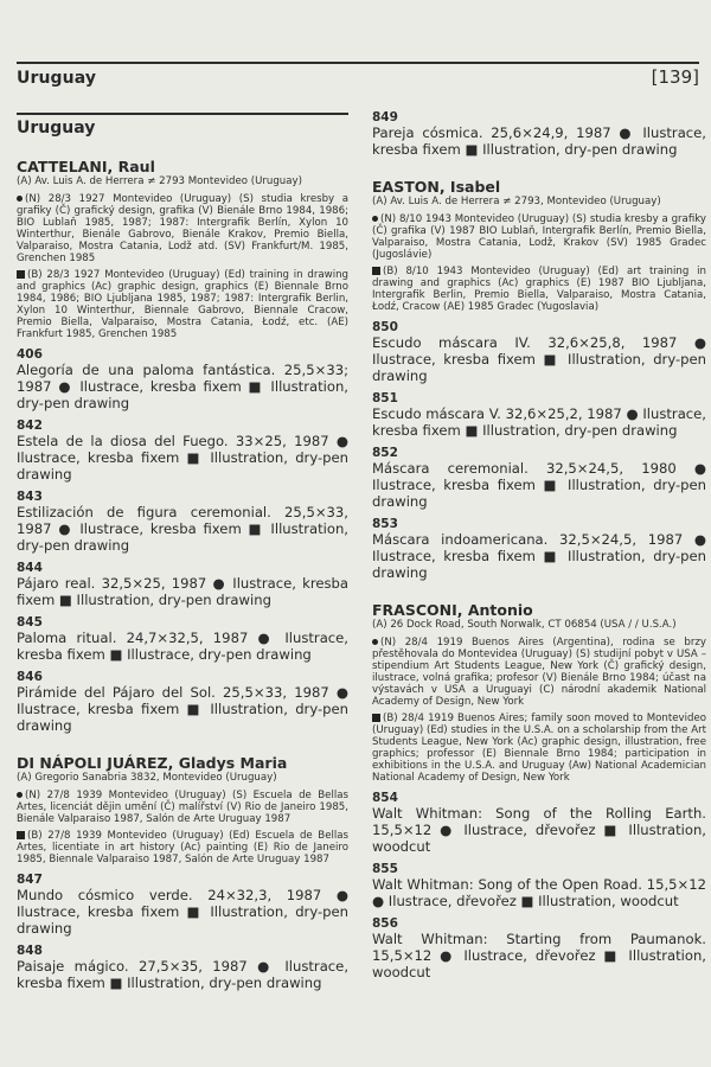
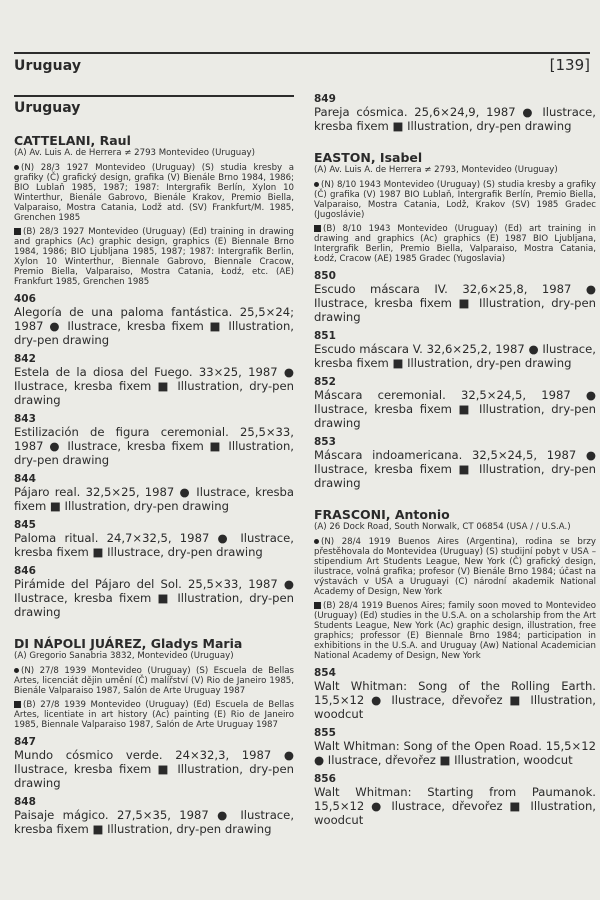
  Uruguay
  [139]
  Uruguay
  CATTELANI, Raul
  (A) Av. Luis A. de Herrera ≠ 2793 Montevideo (Uruguay)
  (N) 28/3 1927 Montevideo (Uruguay) (S) studia kresby a grafiky (Č) grafický design, grafika (V) Bienále Brno 1984, 1986; BIO Lublaň 1985, 1987; 1987: Intergrafik Berlín, Xylon 10 Winterthur, Bienále Gabrovo, Bienále Krakov, Premio Biella, Valparaiso, Mostra Catania, Lodž atd. (SV) Frankfurt/M. 1985, Grenchen 1985
  (B) 28/3 1927 Montevideo (Uruguay) (Ed) training in drawing and graphics (Ac) graphic design, graphics (E) Biennale Brno 1984, 1986; BIO Ljubljana 1985, 1987; 1987: Intergrafik Berlin, Xylon 10 Winterthur, Biennale Gabrovo, Biennale Cracow, Premio Biella, Valparaiso, Mostra Catania, Łodź, etc. (AE) Frankfurt 1985, Grenchen 1985
  406
- Alegoría de una paloma fantástica. 25,5×33; 1987 ● Ilustrace, kresba fixem ■ Illustration, dry-pen drawing
+ Alegoría de una paloma fantástica. 25,5×24; 1987 ● Ilustrace, kresba fixem ■ Illustration, dry-pen drawing
  842
  Estela de la diosa del Fuego. 33×25, 1987 ● Ilustrace, kresba fixem ■ Illustration, dry-pen drawing
  843
  Estilización de figura ceremonial. 25,5×33, 1987 ● Ilustrace, kresba fixem ■ Illustration, dry-pen drawing
  844
  Pájaro real. 32,5×25, 1987 ● Ilustrace, kresba fixem ■ Illustration, dry-pen drawing
  845
  Paloma ritual. 24,7×32,5, 1987 ● Ilustrace, kresba fixem ■ Illustrace, dry-pen drawing
  846
  Pirámide del Pájaro del Sol. 25,5×33, 1987 ● Ilustrace, kresba fixem ■ Illustration, dry-pen drawing
  DI NÁPOLI JUÁREZ, Gladys Maria
  (A) Gregorio Sanabria 3832, Montevideo (Uruguay)
  (N) 27/8 1939 Montevideo (Uruguay) (S) Escuela de Bellas Artes, licenciát dějin umění (Č) malířství (V) Rio de Janeiro 1985, Bienále Valparaiso 1987, Salón de Arte Uruguay 1987
  (B) 27/8 1939 Montevideo (Uruguay) (Ed) Escuela de Bellas Artes, licentiate in art history (Ac) painting (E) Rio de Janeiro 1985, Biennale Valparaiso 1987, Salón de Arte Uruguay 1987
  847
  Mundo cósmico verde. 24×32,3, 1987 ● Ilustrace, kresba fixem ■ Illustration, dry-pen drawing
  848
  Paisaje mágico. 27,5×35, 1987 ● Ilustrace, kresba fixem ■ Illustration, dry-pen drawing
  849
  Pareja cósmica. 25,6×24,9, 1987 ● Ilustrace, kresba fixem ■ Illustration, dry-pen drawing
  EASTON, Isabel
  (A) Av. Luis A. de Herrera ≠ 2793, Montevideo (Uruguay)
  (N) 8/10 1943 Montevideo (Uruguay) (S) studia kresby a grafiky (Č) grafika (V) 1987 BIO Lublaň, Intergrafik Berlín, Premio Biella, Valparaiso, Mostra Catania, Lodž, Krakov (SV) 1985 Gradec (Jugoslávie)
  (B) 8/10 1943 Montevideo (Uruguay) (Ed) art training in drawing and graphics (Ac) graphics (E) 1987 BIO Ljubljana, Intergrafik Berlin, Premio Biella, Valparaiso, Mostra Catania, Łodź, Cracow (AE) 1985 Gradec (Yugoslavia)
  850
  Escudo máscara IV. 32,6×25,8, 1987 ● Ilustrace, kresba fixem ■ Illustration, dry-pen drawing
  851
  Escudo máscara V. 32,6×25,2, 1987 ● Ilustrace, kresba fixem ■ Illustration, dry-pen drawing
  852
- Máscara ceremonial. 32,5×24,5, 1980 ● Ilustrace, kresba fixem ■ Illustration, dry-pen drawing
+ Máscara ceremonial. 32,5×24,5, 1987 ● Ilustrace, kresba fixem ■ Illustration, dry-pen drawing
  853
  Máscara indoamericana. 32,5×24,5, 1987 ● Ilustrace, kresba fixem ■ Illustration, dry-pen drawing
  FRASCONI, Antonio
  (A) 26 Dock Road, South Norwalk, CT 06854 (USA / / U.S.A.)
  (N) 28/4 1919 Buenos Aires (Argentina), rodina se brzy přestěhovala do Montevidea (Uruguay) (S) studijní pobyt v USA – stipendium Art Students League, New York (Č) grafický design, ilustrace, volná grafika; profesor (V) Bienále Brno 1984; účast na výstavách v USA a Uruguayi (C) národní akademik National Academy of Design, New York
  (B) 28/4 1919 Buenos Aires; family soon moved to Montevideo (Uruguay) (Ed) studies in the U.S.A. on a scholarship from the Art Students League, New York (Ac) graphic design, illustration, free graphics; professor (E) Biennale Brno 1984; participation in exhibitions in the U.S.A. and Uruguay (Aw) National Academician National Academy of Design, New York
  854
  Walt Whitman: Song of the Rolling Earth. 15,5×12 ● Ilustrace, dřevořez ■ Illustration, woodcut
  855
  Walt Whitman: Song of the Open Road. 15,5×12 ● Ilustrace, dřevořez ■ Illustration, woodcut
  856
  Walt Whitman: Starting from Paumanok. 15,5×12 ● Ilustrace, dřevořez ■ Illustration, woodcut
